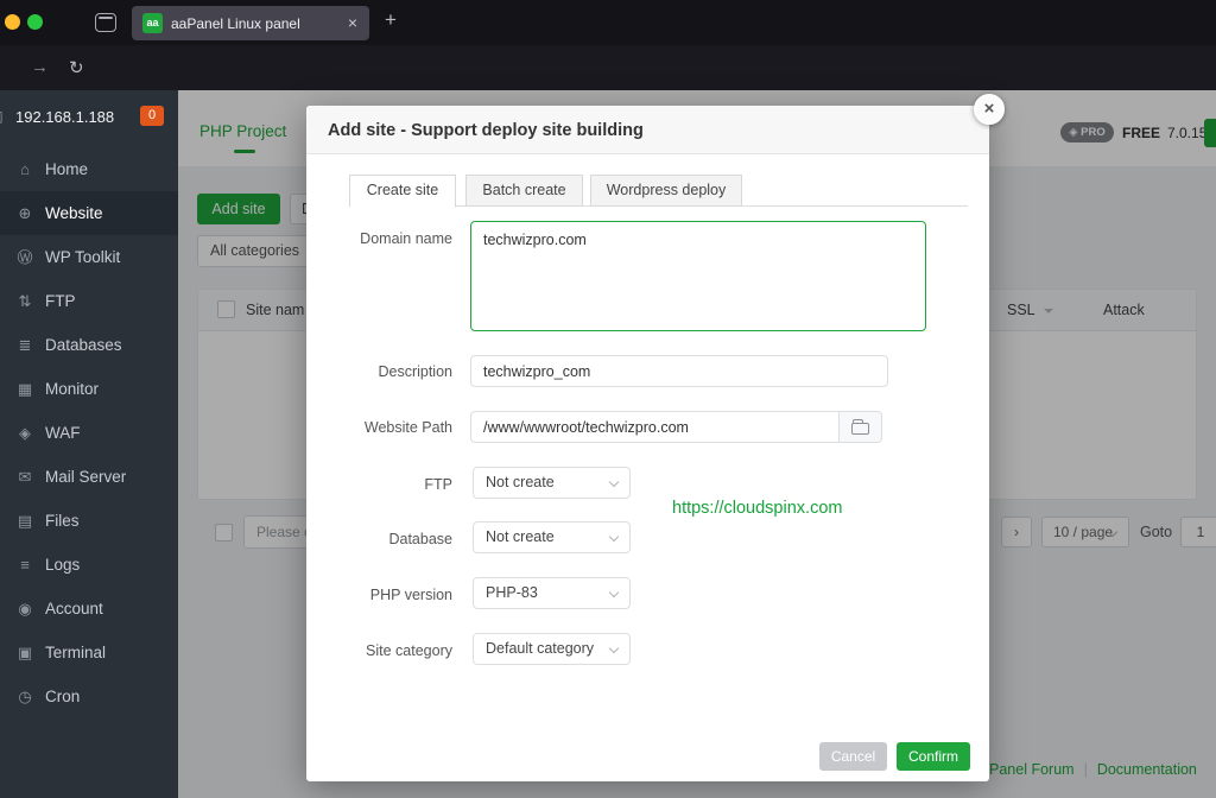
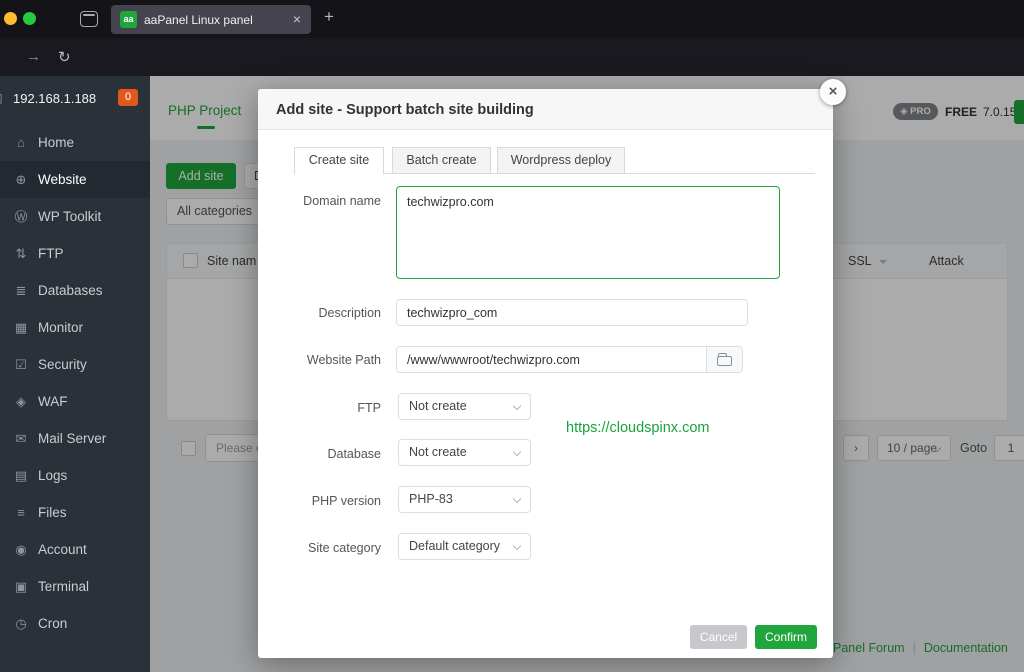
  aa
  aaPanel Linux panel
  ×
  +
  →
  ↻
  192.168.1.188
  0
  ⌂
  Home
  ⊕
  Website
  Ⓦ
  WP Toolkit
  ⇅
  FTP
  ≣
  Databases
  ▦
  Monitor
+ ☑
+ Security
  ◈
  WAF
  ✉
  Mail Server
  ▤
- Files
+ Logs
  ≡
- Logs
+ Files
  ◉
  Account
  ▣
  Terminal
  ◷
  Cron
  PHP Project
  ◈ PRO
  FREE
  7.0.1
  Add site
  All categories
  Site nam
  SSL
  Attack
  Please
  ›
  10 / page
  Goto
  1
  Panel Forum Documentation
  ×
- Add site - Support deploy site building
+ Add site - Support batch site building
  Create site
  Batch create
  Wordpress deploy
  Domain name
  techwizpro.com
  Description
  techwizpro_com
  Website Path
  /www/wwwroot/techwizpro.com
  FTP
  Not create
  Database
  Not create
  PHP version
  PHP-83
  Site category
  Default category
  https://cloudspinx.com
  Cancel
  Confirm
